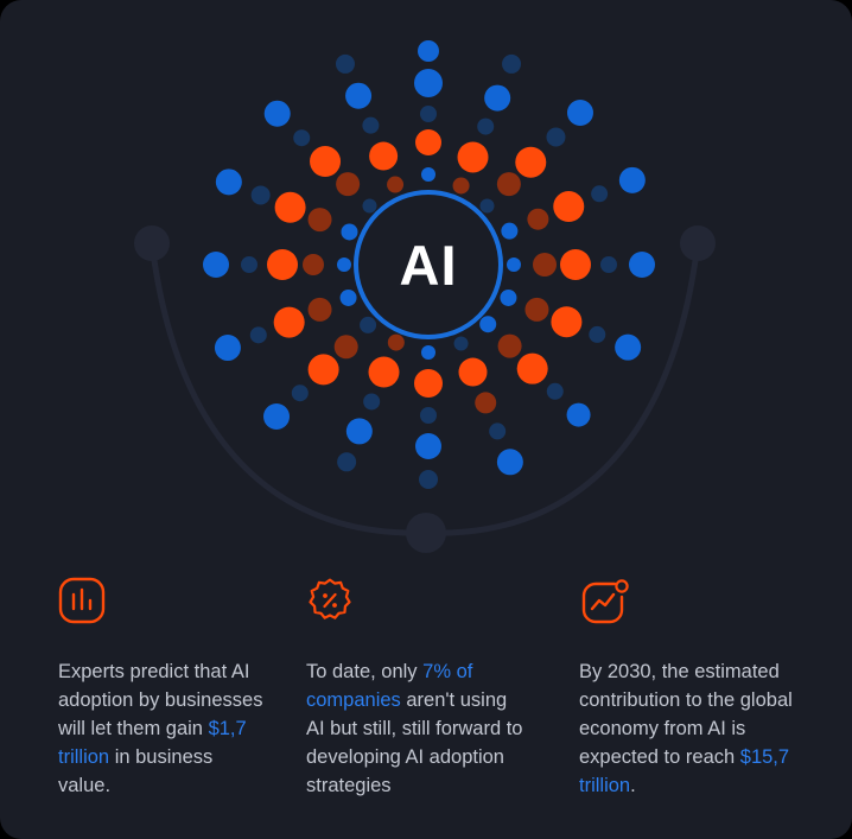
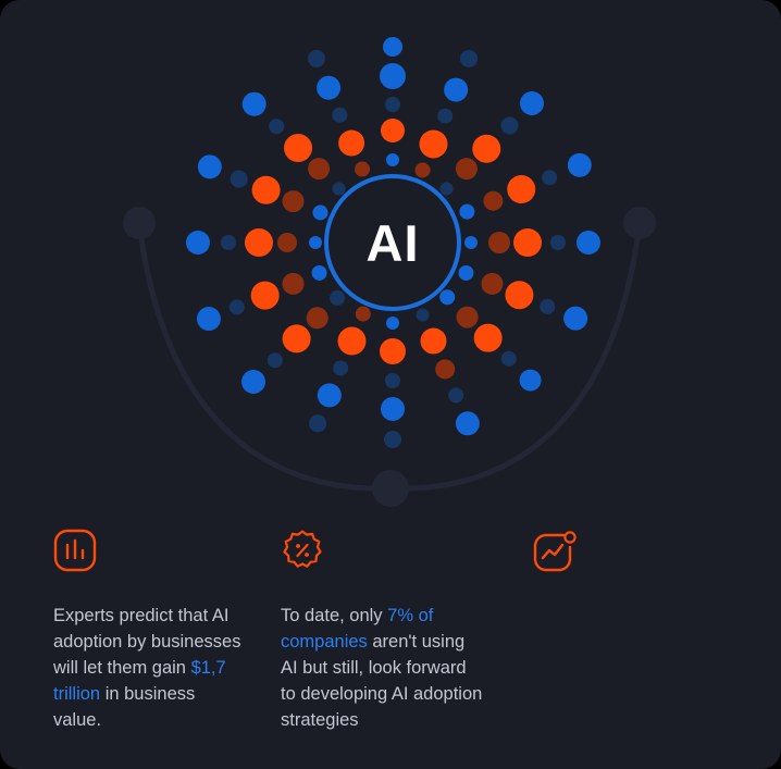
  AI
  Experts predict that AI adoption by businesses will let them gain $1,7 trillion in business value.
- To date, only 7% of companies aren't using AI but still, still forward to developing AI adoption strategies
+ To date, only 7% of companies aren't using AI but still, look forward to developing AI adoption strategies
- By 2030, the estimated contribution to the global economy from AI is expected to reach $15,7 trillion.
